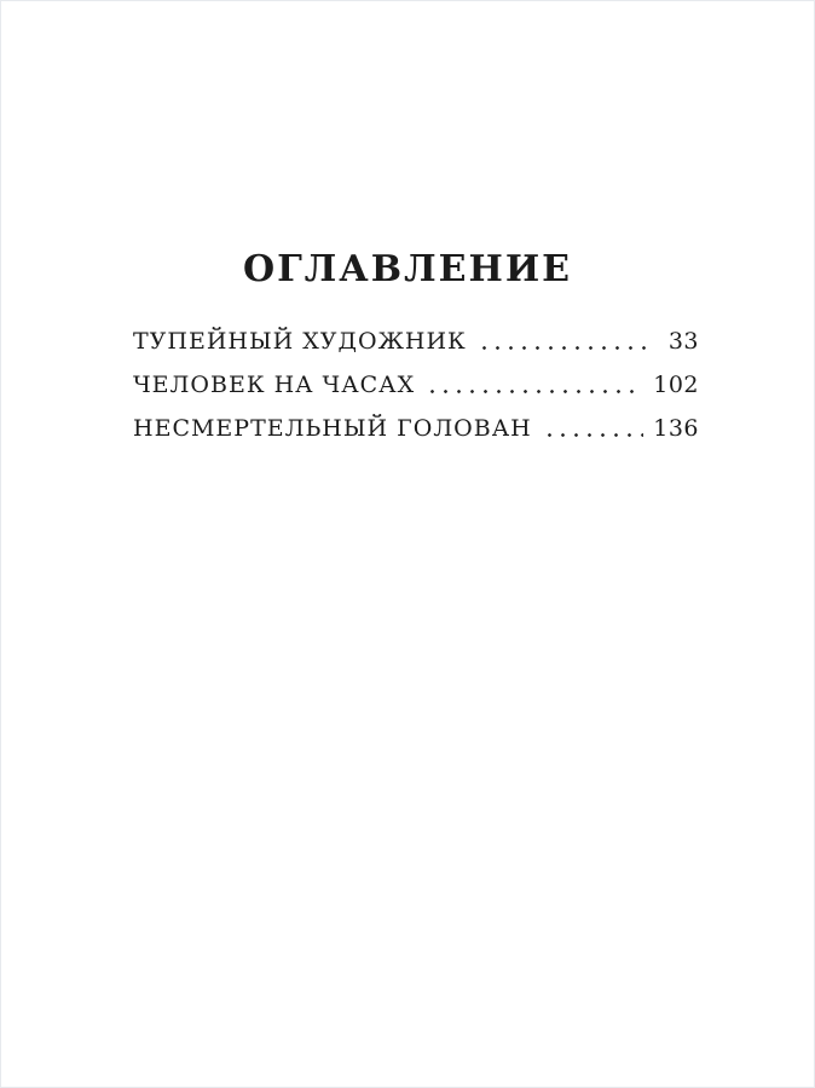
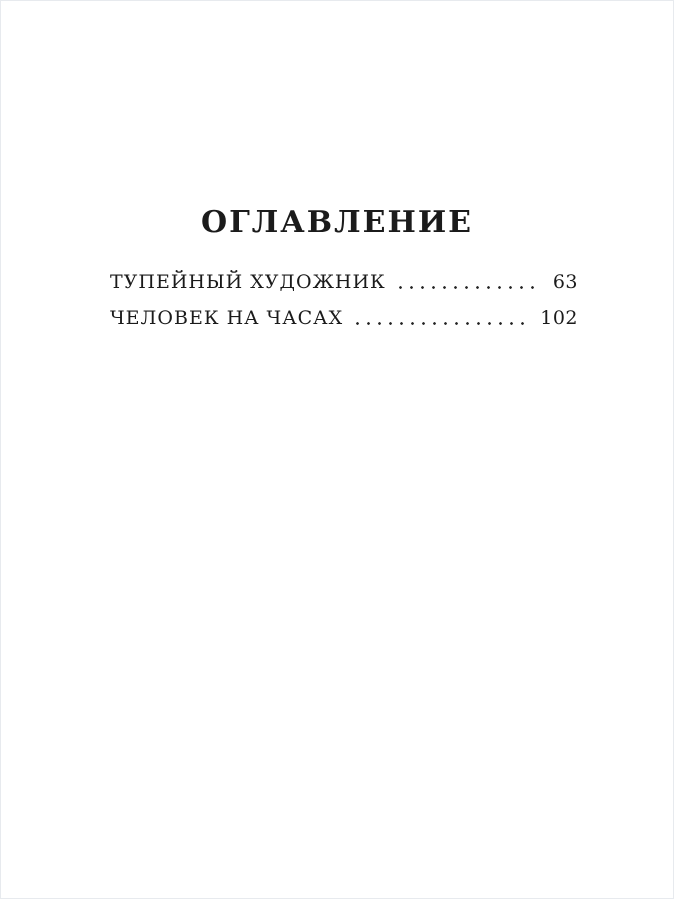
  ОГЛАВЛЕНИЕ
  ТУПЕЙНЫЙ ХУДОЖНИК
- 33
+ 63
  ЧЕЛОВЕК НА ЧАСАХ
  102
- НЕСМЕРТЕЛЬНЫЙ ГОЛОВАН
- 136
